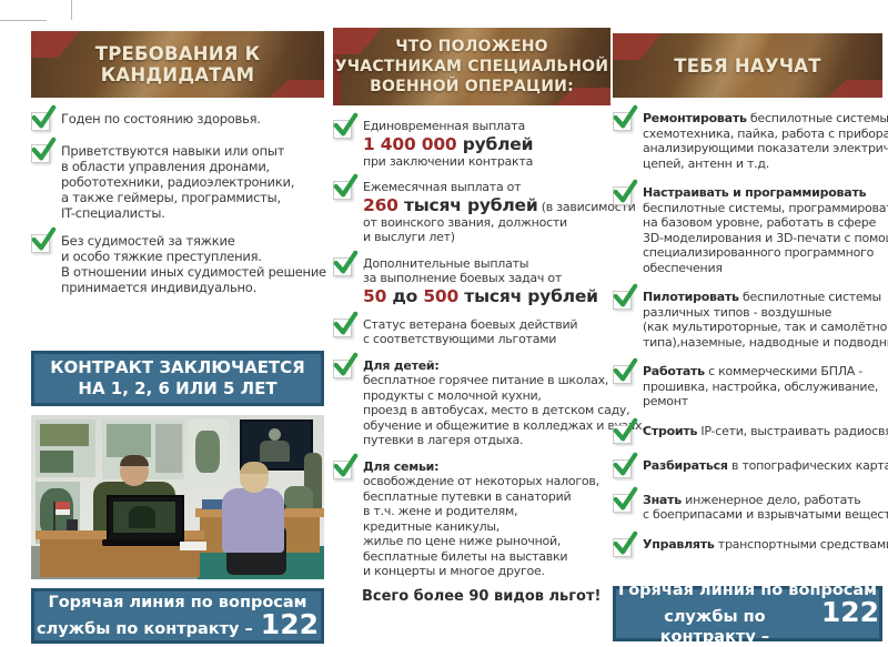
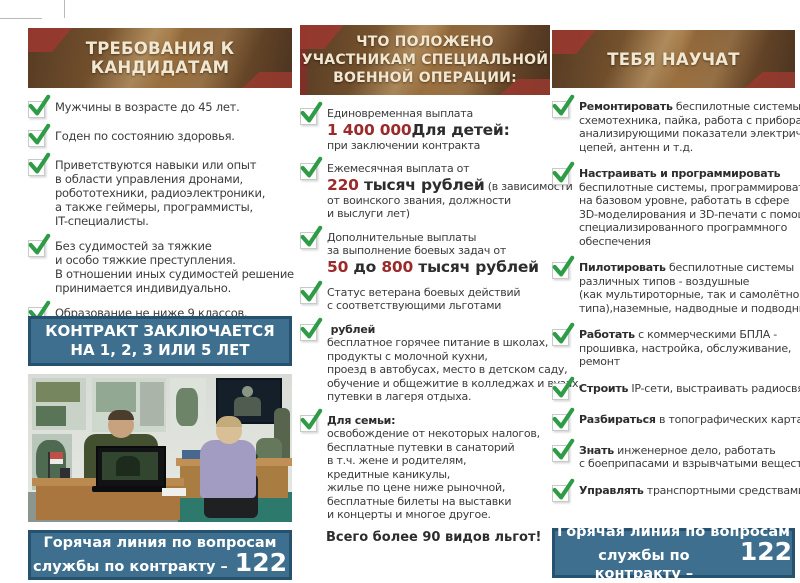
  ТРЕБОВАНИЯ К КАНДИДАТАМ
+ Мужчины в возрасте до 45 лет.
  Годен по состоянию здоровья.
  Приветствуются навыки или опыт
  в области управления дронами,
  робототехники, радиоэлектроники,
  а также геймеры, программисты,
  IT-специалисты.
  Без судимостей за тяжкие
  и особо тяжкие преступления.
  В отношении иных судимостей решение
  принимается индивидуально.
+ Образование не ниже 9 классов.
  КОНТРАКТ ЗАКЛЮЧАЕТСЯ
- НА 1, 2, 6 ИЛИ 5 ЛЕТ
+ НА 1, 2, 3 ИЛИ 5 ЛЕТ
  Горячая линия по вопросам
  службы по контракту –
  122
  ЧТО ПОЛОЖЕНО
  УЧАСТНИКАМ СПЕЦИАЛЬНОЙ
  ВОЕННОЙ ОПЕРАЦИИ:
  Единовременная выплата
- 1 400 000 рублей
+ 1 400 000Для детей:
  при заключении контракта
  Ежемесячная выплата от
- 260 тысяч рублей (в зависимости
+ 220 тысяч рублей (в зависимости
  от воинского звания, должности
  и выслуги лет)
  Дополнительные выплаты
  за выполнение боевых задач от
- 50 до 500 тысяч рублей
+ 50 до 800 тысяч рублей
  Статус ветерана боевых действий
  с соответствующими льготами
- Для детей:
+ рублей
  бесплатное горячее питание в школах,
  продукты с молочной кухни,
  проезд в автобусах, место в детском саду,
  обучение и общежитие в колледжах и вх,
  путевки в лагеря отдыха.
  Для семьи:
  освобождение от некоторых налогов,
  бесплатные путевки в санаторий
  в т.ч. жене и родителям,
  кредитные каникулы,
  жилье по цене ниже рыночной,
  бесплатные билеты на выставки
  и концерты и многое другое.
  Всего более 90 видов льгот!
  ТЕБЯ НАУЧАТ
  Ремонтировать беспилотные системы
  схемотехника, пайка, работа с прибора
  анализирующими показатели электрич
  цепей, антенн и т.д.
  Настраивать и программировать
  беспилотные системы, программирова
  на базовом уровне, работать в сфере
  3D-моделирования и 3D-печати с помо
  специализированного программного
  обеспечения
  Пилотировать беспилотные системы
  различных типов - воздушные
  (как мультироторные, так и самолётно
  типа),наземные, надводные и подводн
  Работать с коммерческими БПЛА -
  прошивка, настройка, обслуживание,
  ремонт
  Строить IP-сети, выстраивать радиосв
  Разбираться в топографических карт
  Знать инженерное дело, работать
  с боеприпасами и взрывчатыми вещест
  Управлять транспортными средствам
  Горячая линия по вопросам
  службы по контракту –
  122
